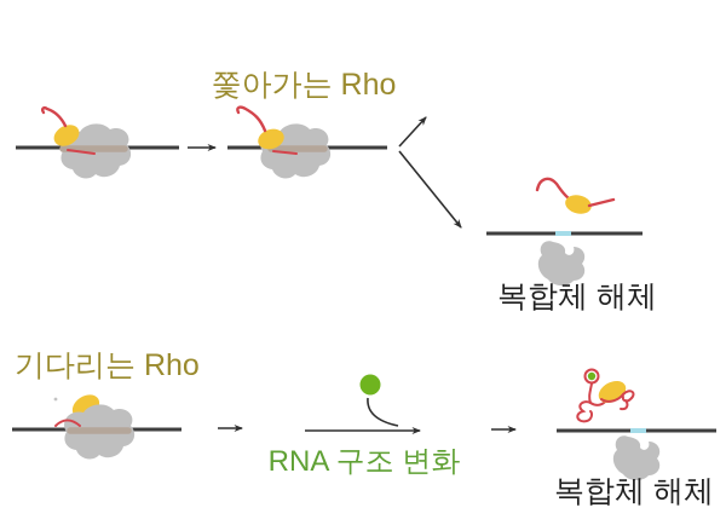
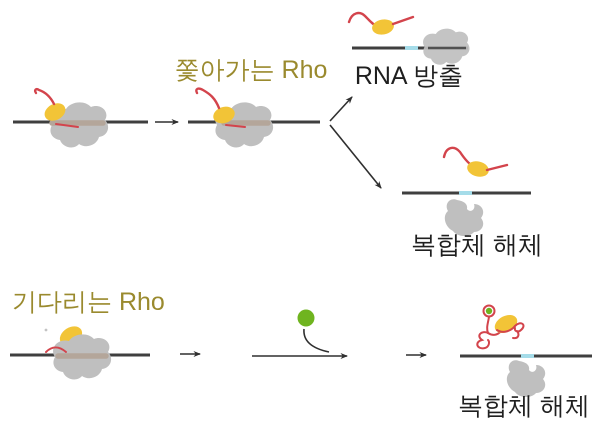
  쫓아가는 Rho
+ RNA 방출
  복합체 해체
  기다리는 Rho
- RNA 구조 변화
  복합체 해체
